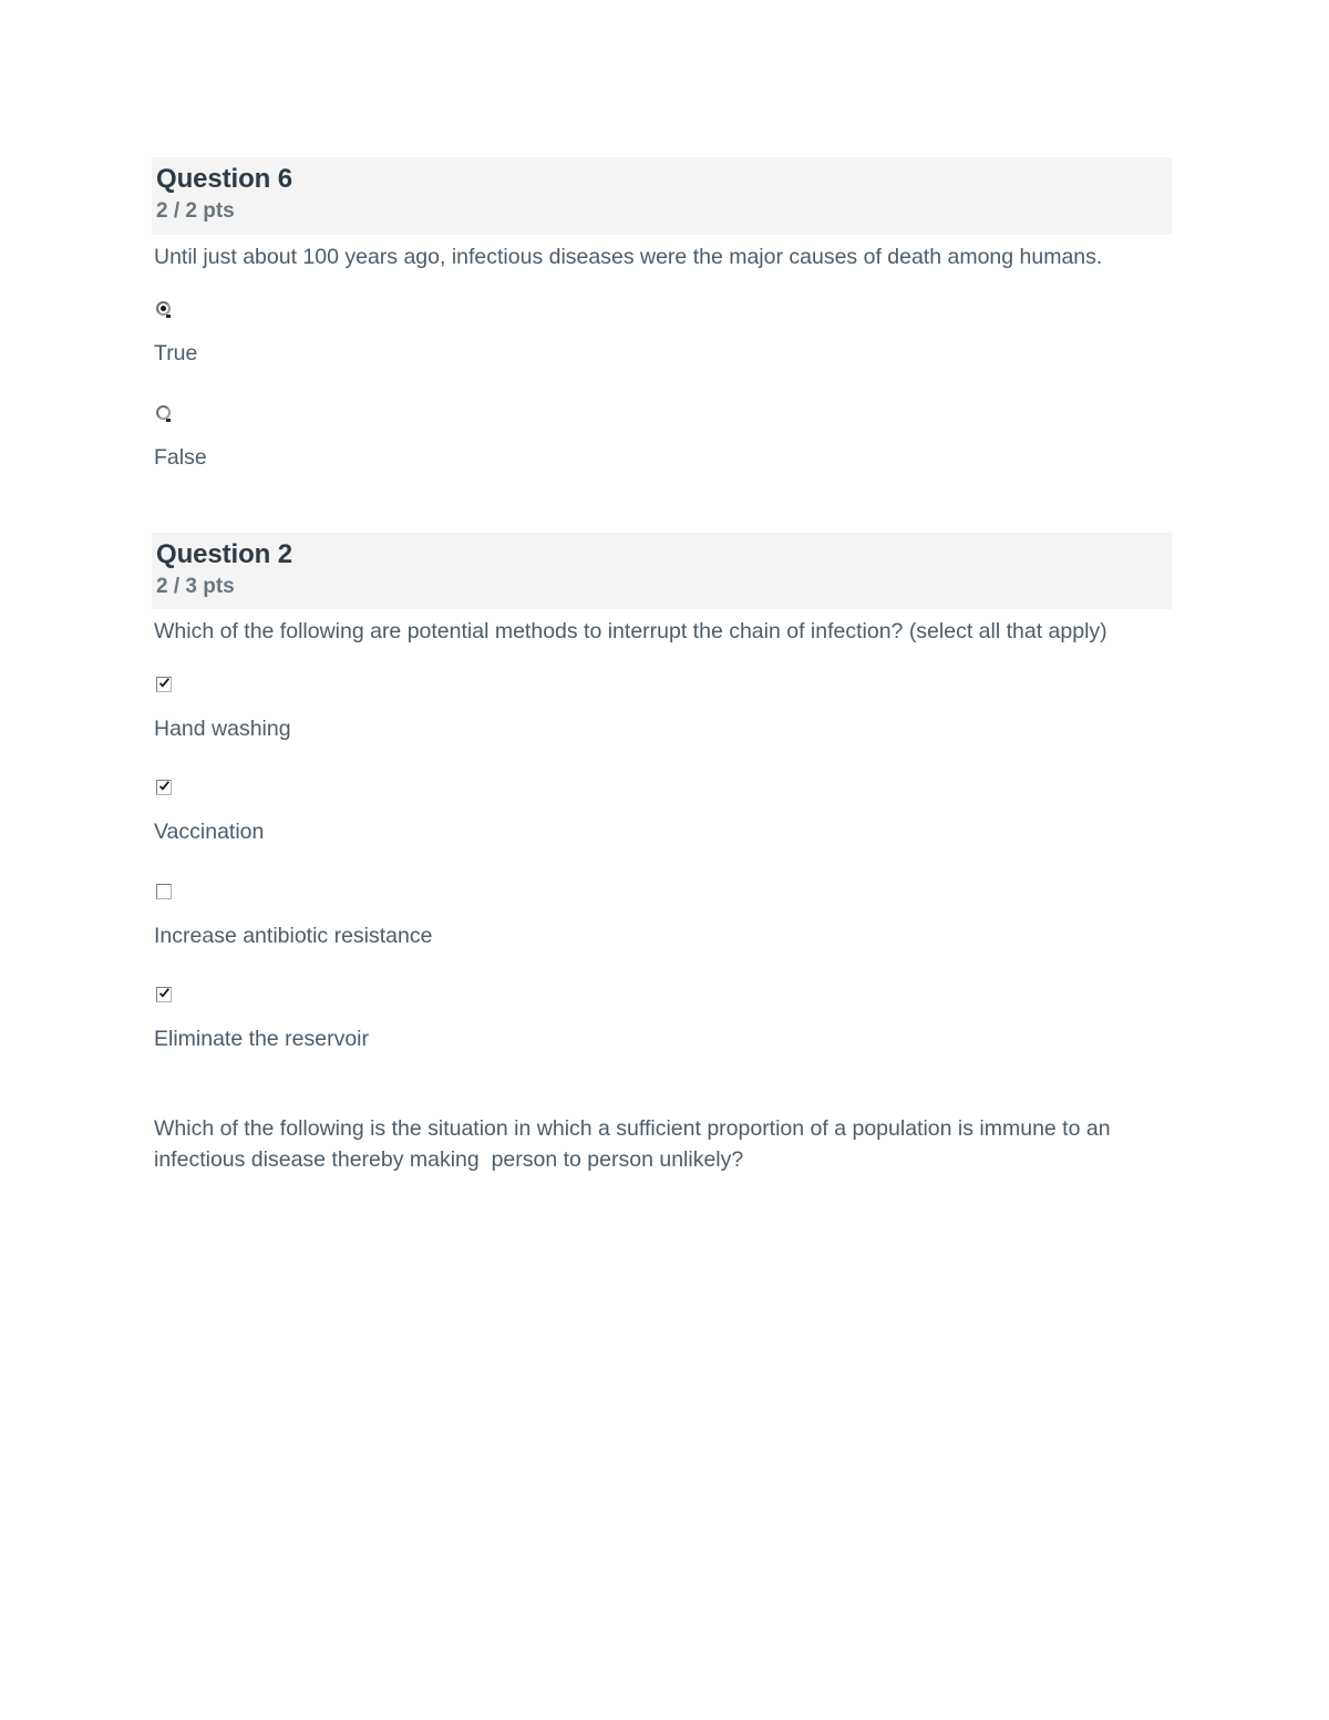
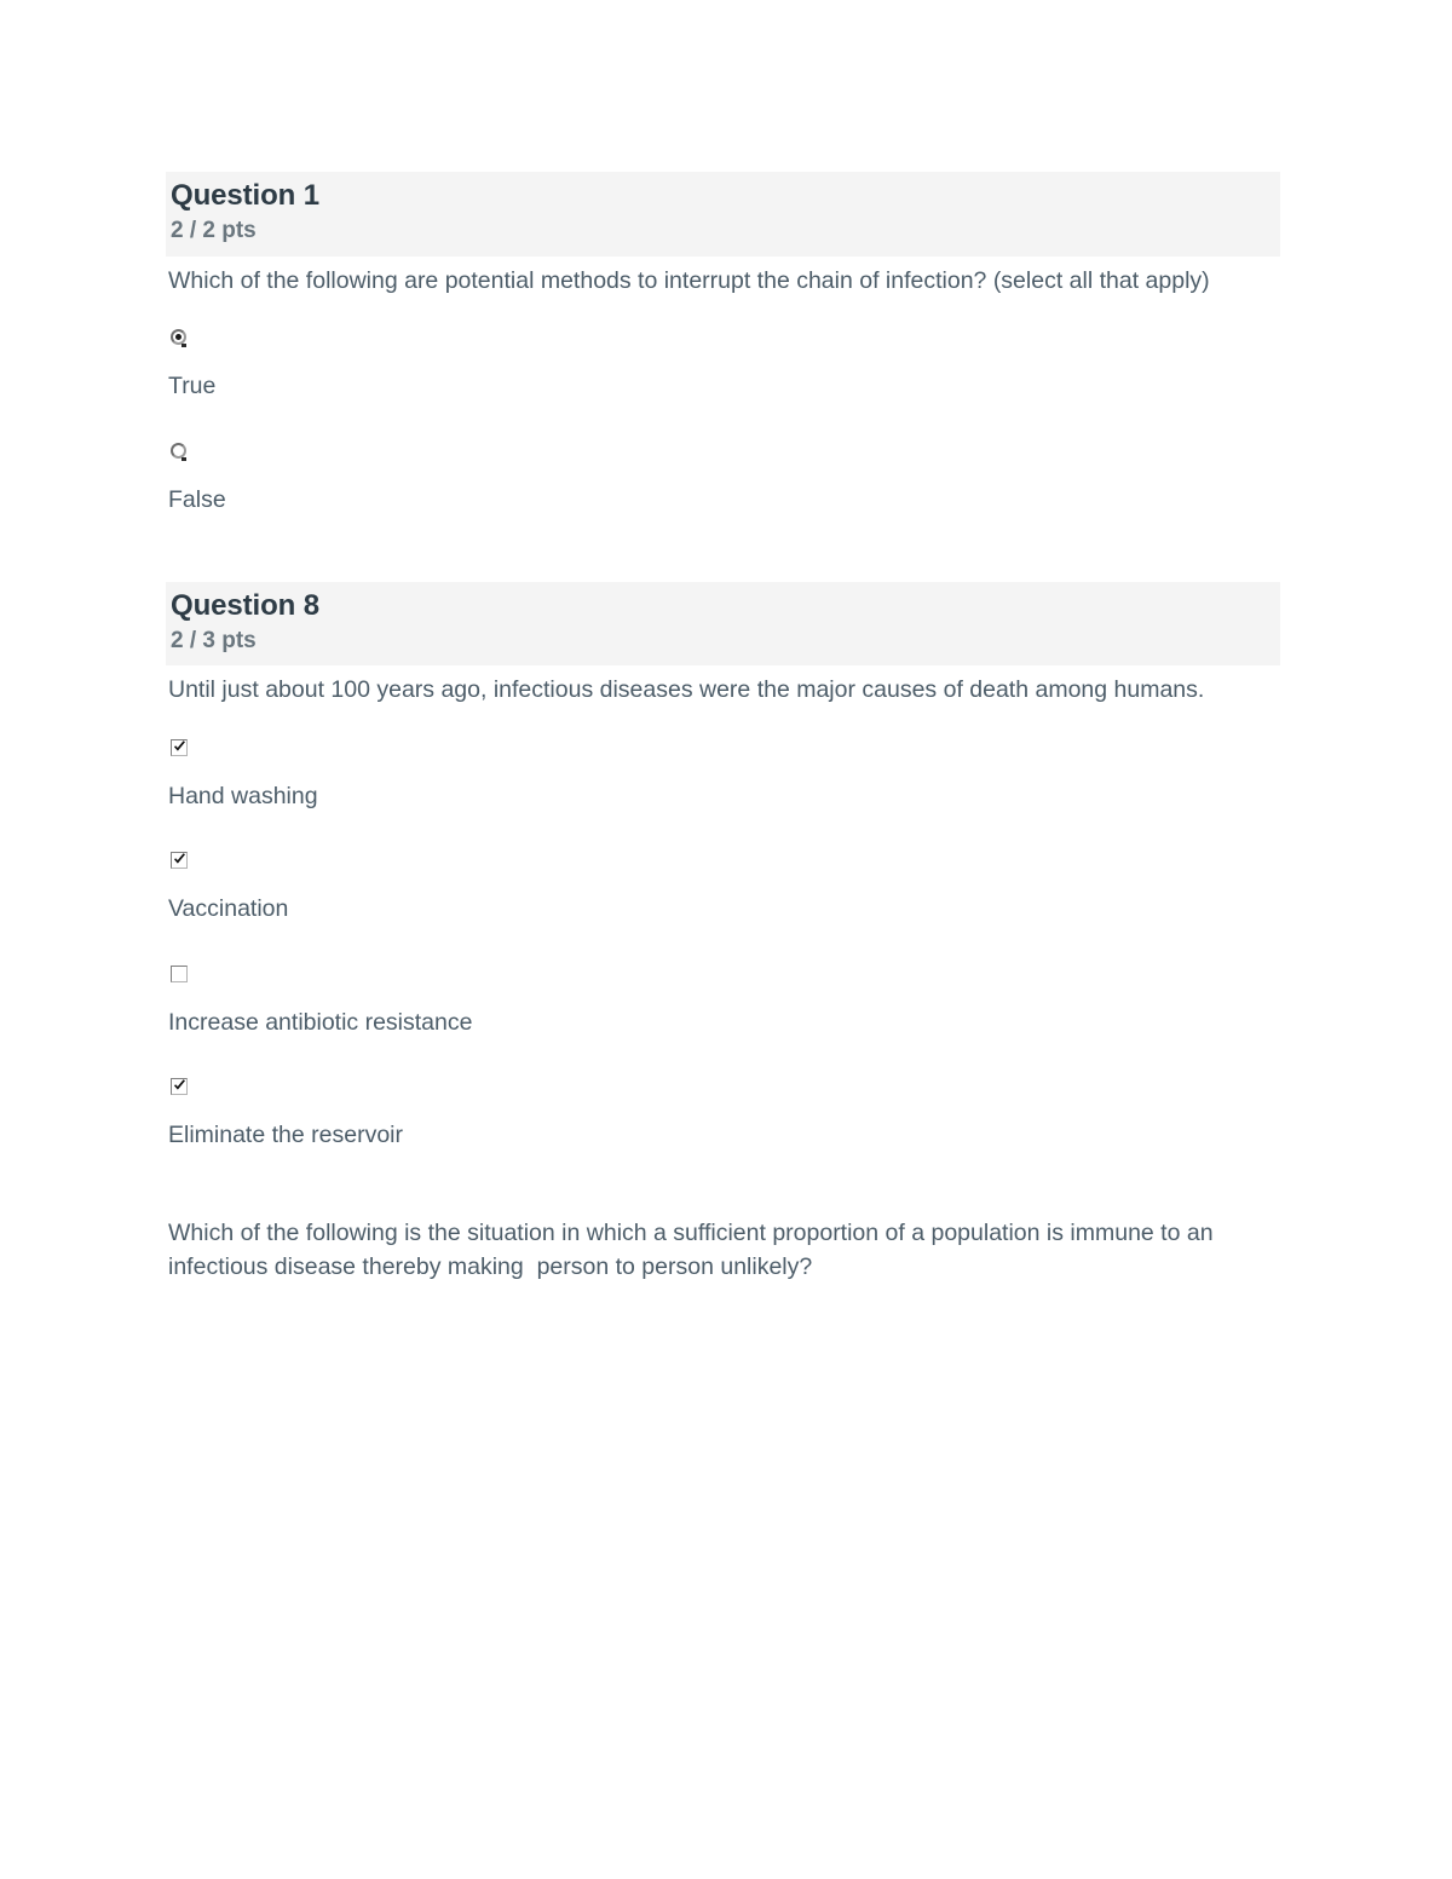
- Question 6
+ Question 1
  2 / 2 pts
- Until just about 100 years ago, infectious diseases were the major causes of death among humans.
+ Which of the following are potential methods to interrupt the chain of infection? (select all that apply)
  True
  False
- Question 2
+ Question 8
  2 / 3 pts
- Which of the following are potential methods to interrupt the chain of infection? (select all that apply)
+ Until just about 100 years ago, infectious diseases were the major causes of death among humans.
  Hand washing
  Vaccination
  Increase antibiotic resistance
  Eliminate the reservoir
  Which of the following is the situation in which a sufficient proportion of a population is immune to an infectious disease thereby making person to person unlikely?
